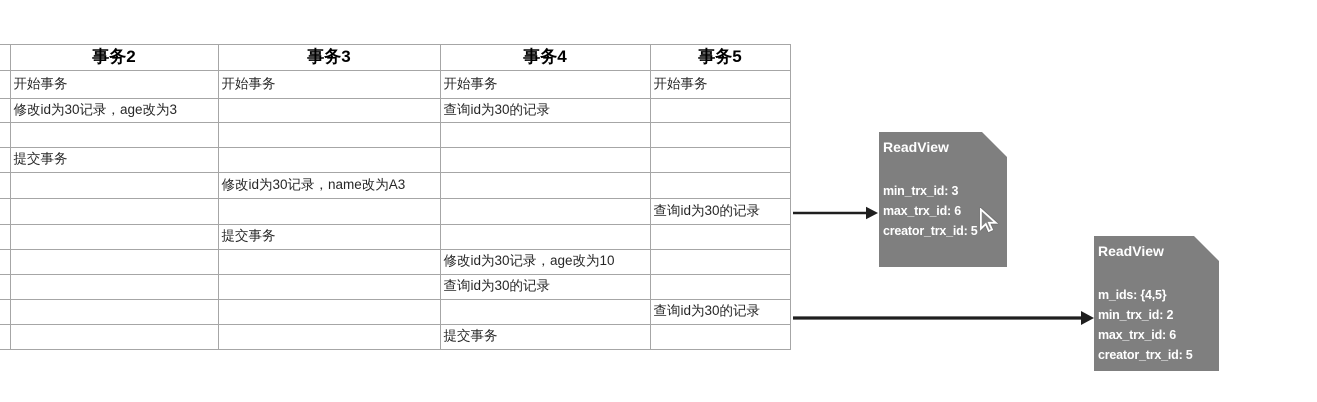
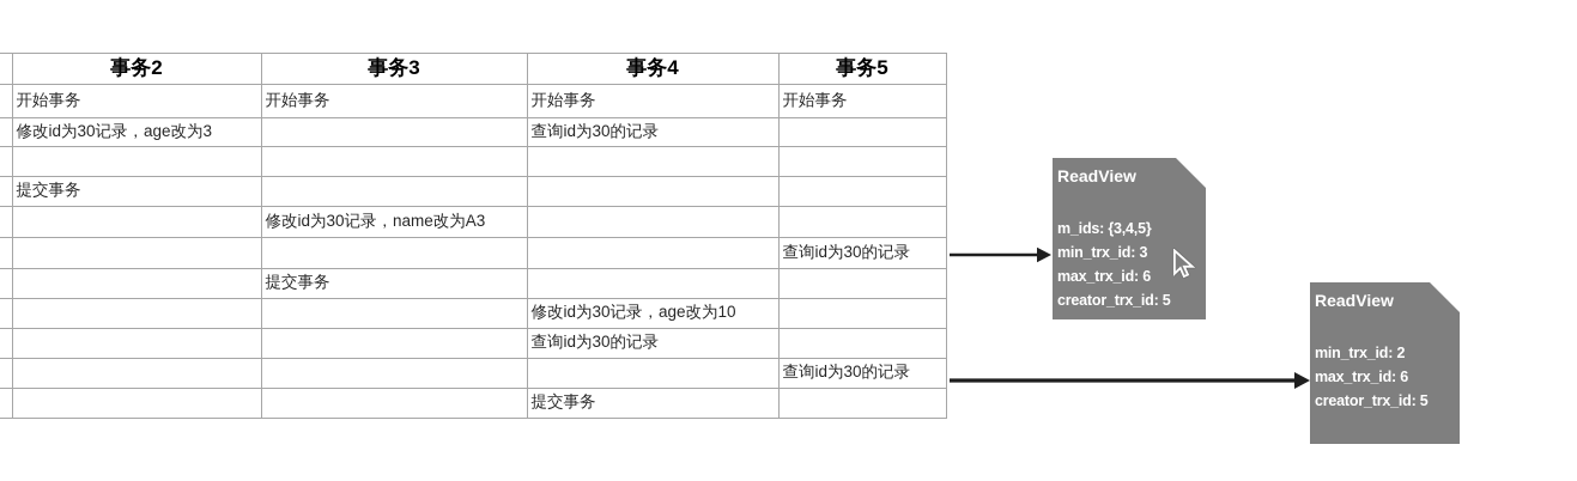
  	事务2	事务3	事务4	事务5
  	开始事务	开始事务	开始事务	开始事务
  	修改id为30记录，age改为3		查询id为30的记录
  	提交事务
  		修改id为30记录，name改为A3
  				查询id为30的记录
  		提交事务
  			修改id为30记录，age改为10
  			查询id为30的记录
  				查询id为30的记录
  			提交事务
  ReadView
+ m_ids: {3,4,5}
  min_trx_id: 3
  max_trx_id: 6
  creator_trx_id: 5
  ReadView
- m_ids: {4,5}
  min_trx_id: 2
  max_trx_id: 6
  creator_trx_id: 5
